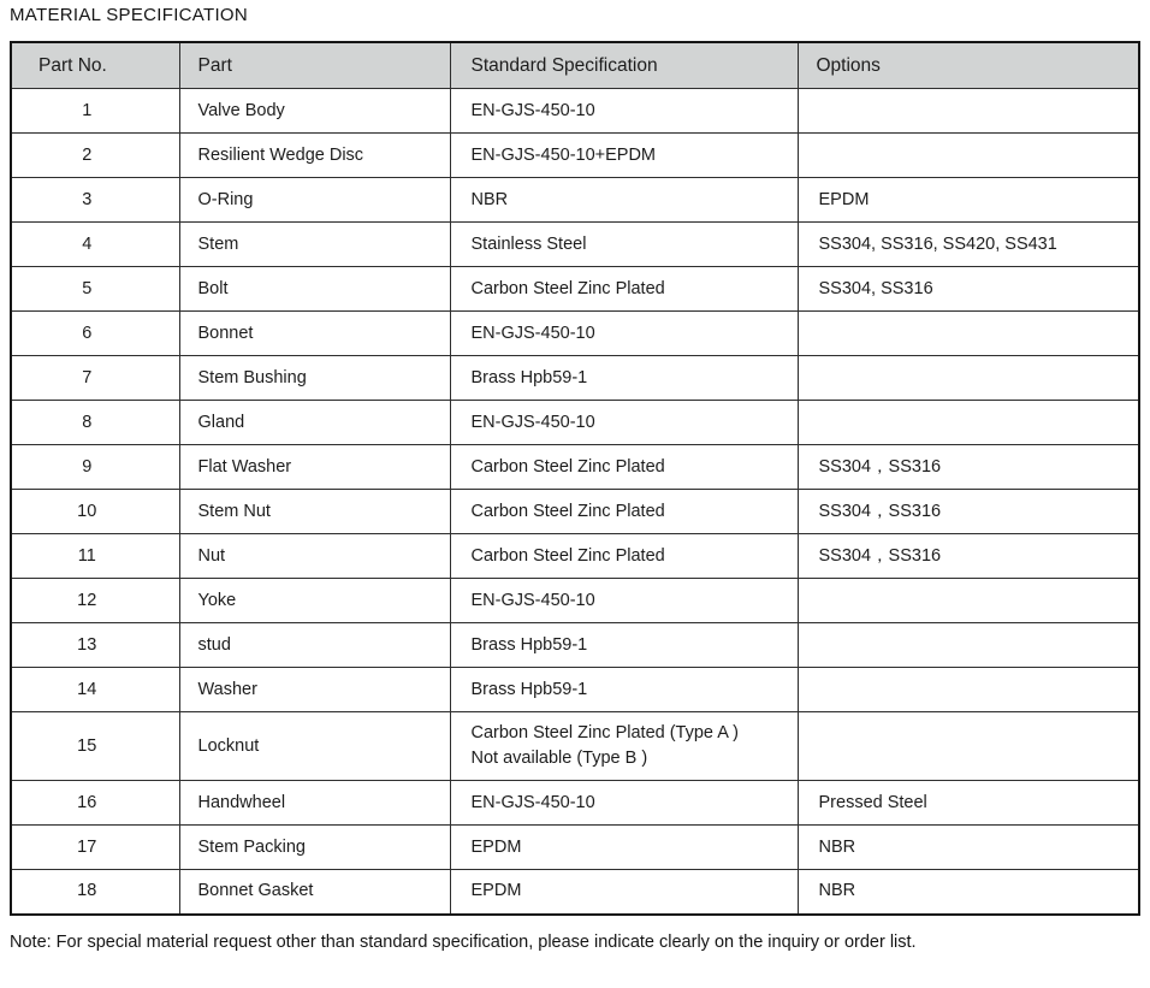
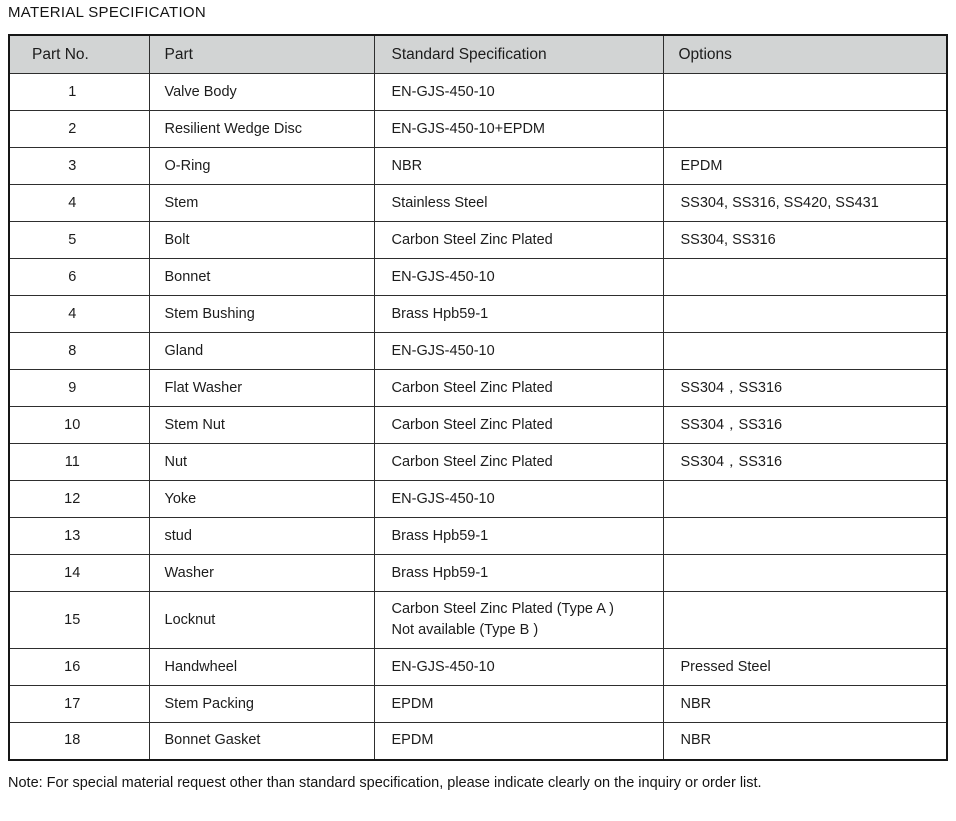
  MATERIAL SPECIFICATION
  Part No.	Part	Standard Specification	Options
  1	Valve Body	EN-GJS-450-10
  2	Resilient Wedge Disc	EN-GJS-450-10+EPDM
  3	O-Ring	NBR	EPDM
  4	Stem	Stainless Steel	SS304, SS316, SS420, SS431
  5	Bolt	Carbon Steel Zinc Plated	SS304, SS316
  6	Bonnet	EN-GJS-450-10
- 7	Stem Bushing	Brass Hpb59-1
+ 4	Stem Bushing	Brass Hpb59-1
  8	Gland	EN-GJS-450-10
  9	Flat Washer	Carbon Steel Zinc Plated	SS304，SS316
  10	Stem Nut	Carbon Steel Zinc Plated	SS304，SS316
  11	Nut	Carbon Steel Zinc Plated	SS304，SS316
  12	Yoke	EN-GJS-450-10
  13	stud	Brass Hpb59-1
  14	Washer	Brass Hpb59-1
  15	Locknut	Carbon Steel Zinc Plated (Type A ) Not available (Type B )
  16	Handwheel	EN-GJS-450-10	Pressed Steel
  17	Stem Packing	EPDM	NBR
  18	Bonnet Gasket	EPDM	NBR
  Note: For special material request other than standard specification, please indicate clearly on the inquiry or order list.
